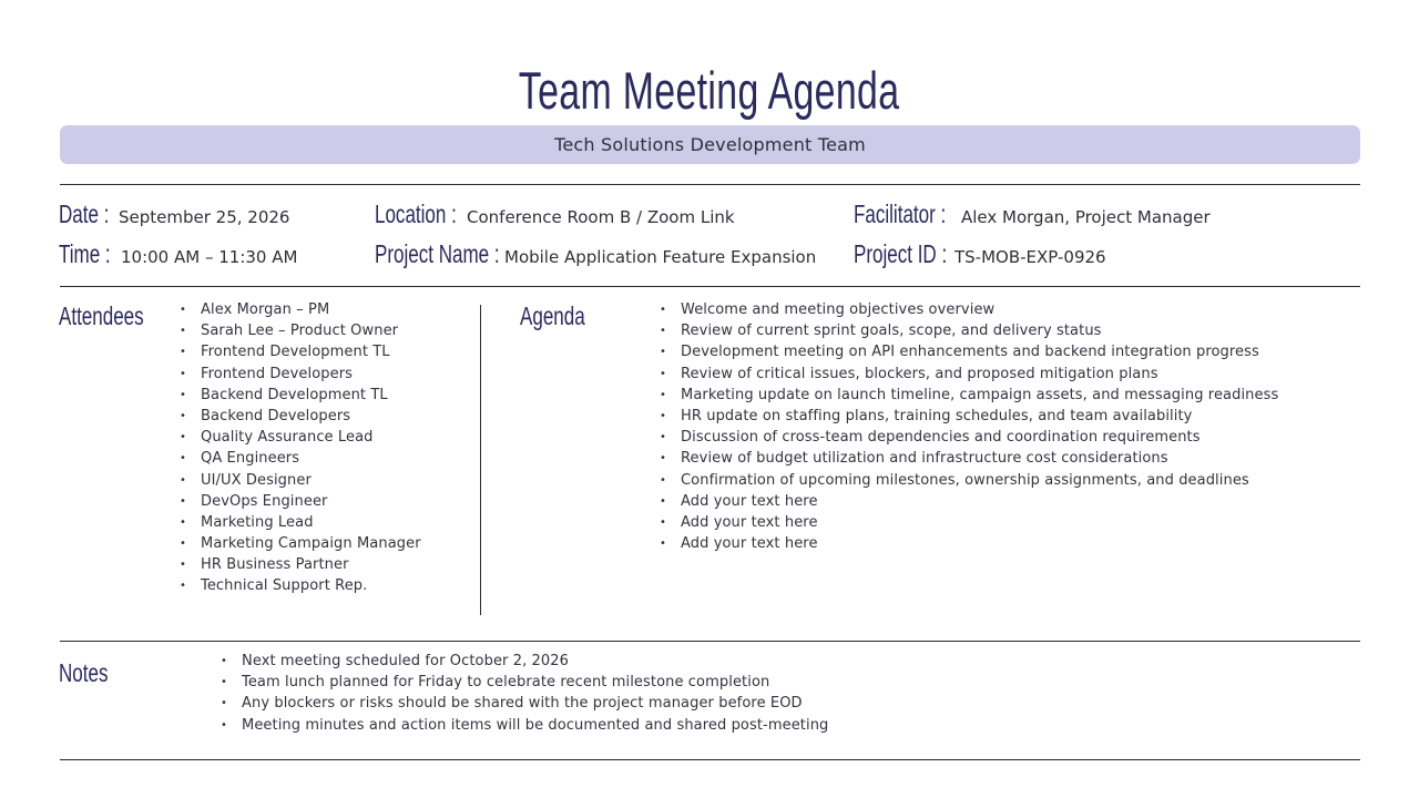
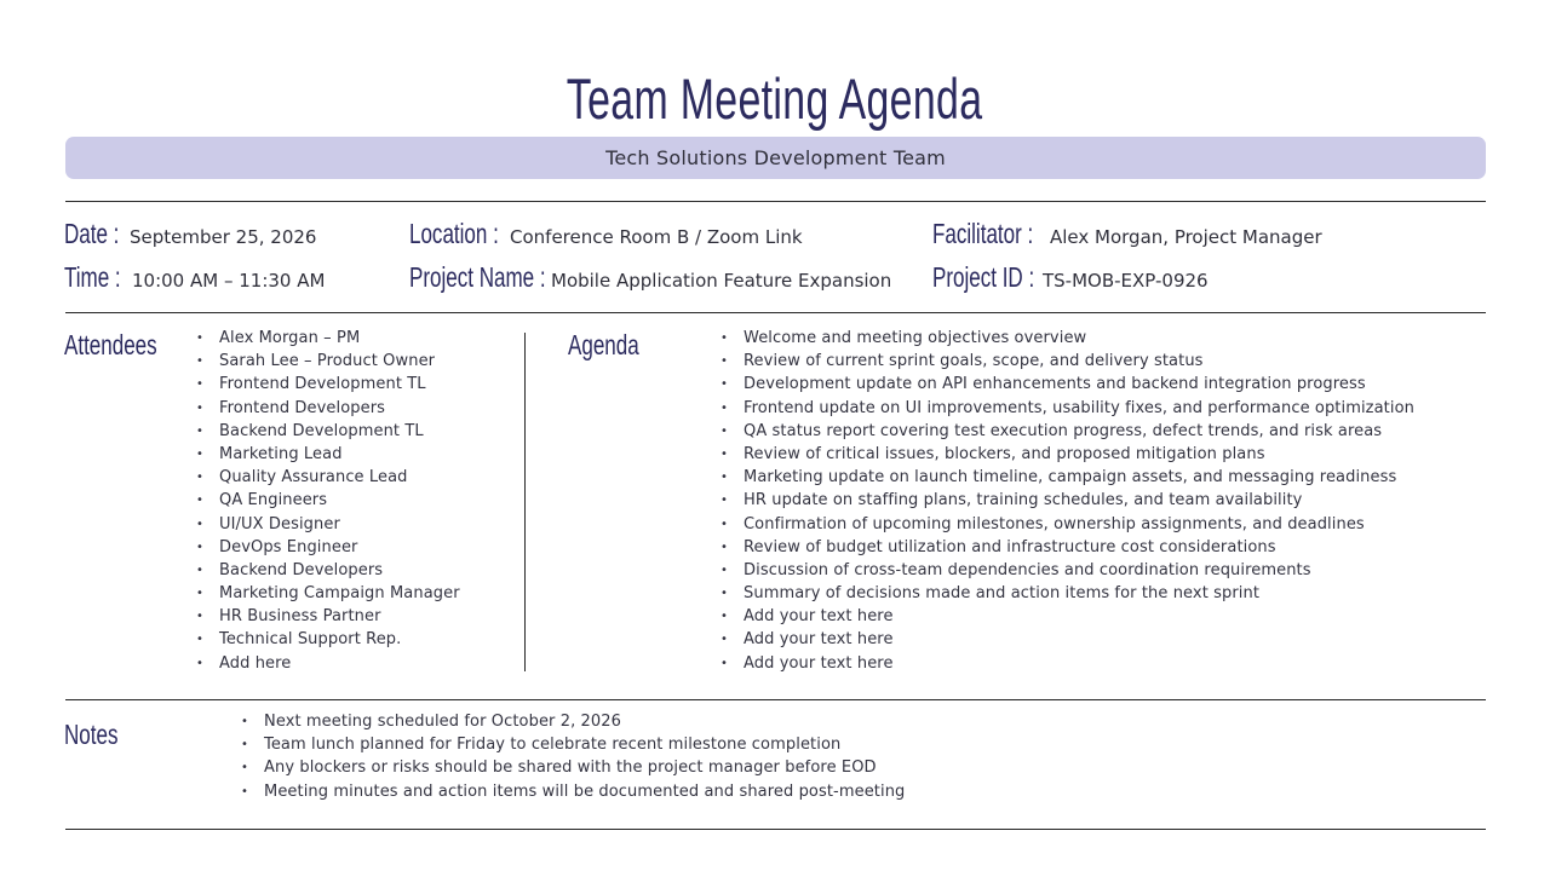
  Team Meeting Agenda
  Tech Solutions Development Team
  Date :
  September 25, 2026
  Location :
  Conference Room B / Zoom Link
  Facilitator :
  Alex Morgan, Project Manager
  Time :
  10:00 AM – 11:30 AM
  Project Name :
  Mobile Application Feature Expansion
  Project ID :
  TS-MOB-EXP-0926
  Attendees
  Alex Morgan – PM
  Sarah Lee – Product Owner
  Frontend Development TL
  Frontend Developers
  Backend Development TL
- Backend Developers
+ Marketing Lead
  Quality Assurance Lead
  QA Engineers
  UI/UX Designer
  DevOps Engineer
- Marketing Lead
+ Backend Developers
  Marketing Campaign Manager
  HR Business Partner
  Technical Support Rep.
+ Add here
  Agenda
  Welcome and meeting objectives overview
  Review of current sprint goals, scope, and delivery status
- Development meeting on API enhancements and backend integration progress
+ Development update on API enhancements and backend integration progress
+ Frontend update on UI improvements, usability fixes, and performance optimization
+ QA status report covering test execution progress, defect trends, and risk areas
  Review of critical issues, blockers, and proposed mitigation plans
  Marketing update on launch timeline, campaign assets, and messaging readiness
  HR update on staffing plans, training schedules, and team availability
- Discussion of cross-team dependencies and coordination requirements
+ Confirmation of upcoming milestones, ownership assignments, and deadlines
  Review of budget utilization and infrastructure cost considerations
- Confirmation of upcoming milestones, ownership assignments, and deadlines
+ Discussion of cross-team dependencies and coordination requirements
+ Summary of decisions made and action items for the next sprint
  Add your text here
  Add your text here
  Add your text here
  Notes
  Next meeting scheduled for October 2, 2026
  Team lunch planned for Friday to celebrate recent milestone completion
  Any blockers or risks should be shared with the project manager before EOD
  Meeting minutes and action items will be documented and shared post-meeting
